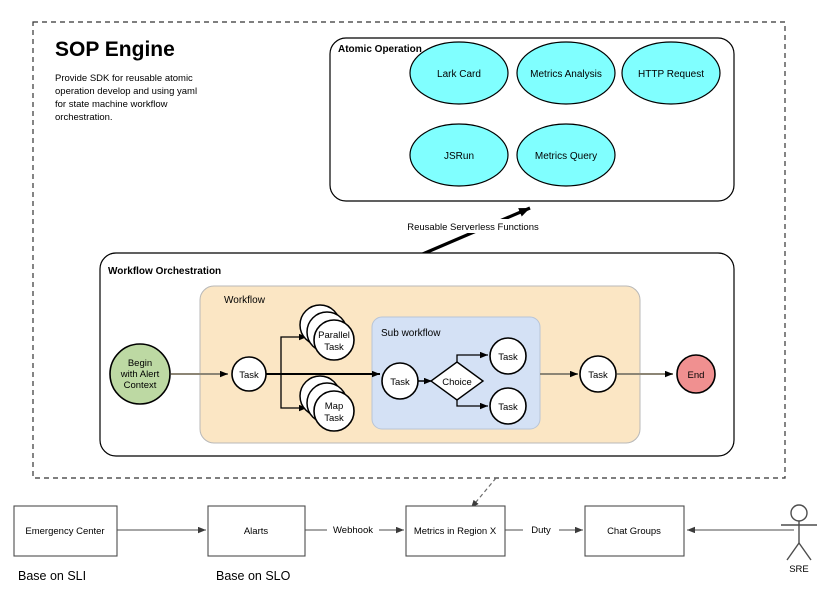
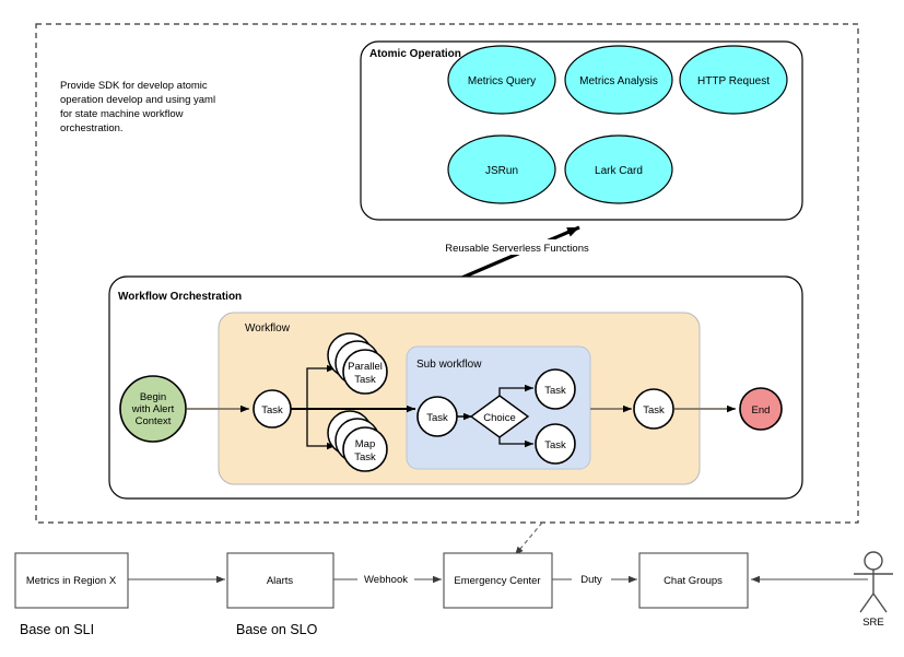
- SOP Engine
- Provide SDK for reusable atomic
+ Provide SDK for develop atomic
  operation develop and using yaml
  for state machine workflow
  orchestration.
  Atomic Operation
- Lark Card
+ Metrics Query
  Metrics Analysis
  HTTP Request
  JSRun
- Metrics Query
+ Lark Card
  Reusable Serverless Functions
  Workflow Orchestration
  Workflow
  Sub workflow
  Begin
  with Alert
  Context
  Task
  Parallel
  Task
  Map
  Task
  Task
  Choice
  Task
  Task
  Task
  End
- Emergency Center
+ Metrics in Region X
  Alarts
  Webhook
- Metrics in Region X
+ Emergency Center
  Duty
  Chat Groups
  SRE
  Base on SLI
  Base on SLO
